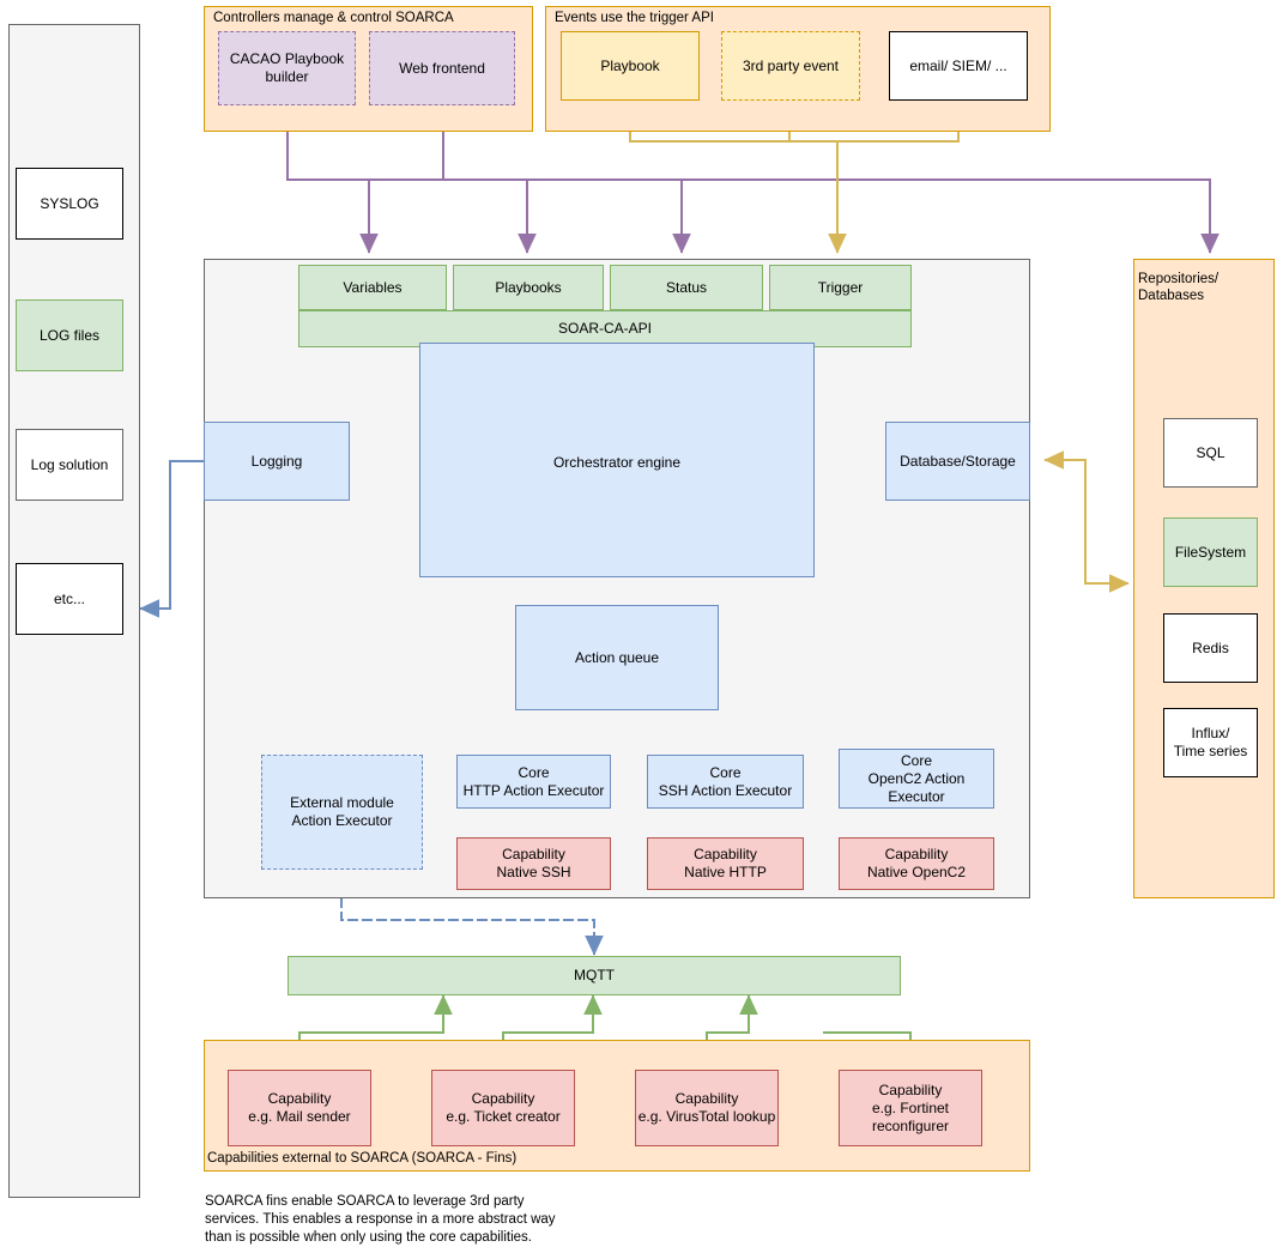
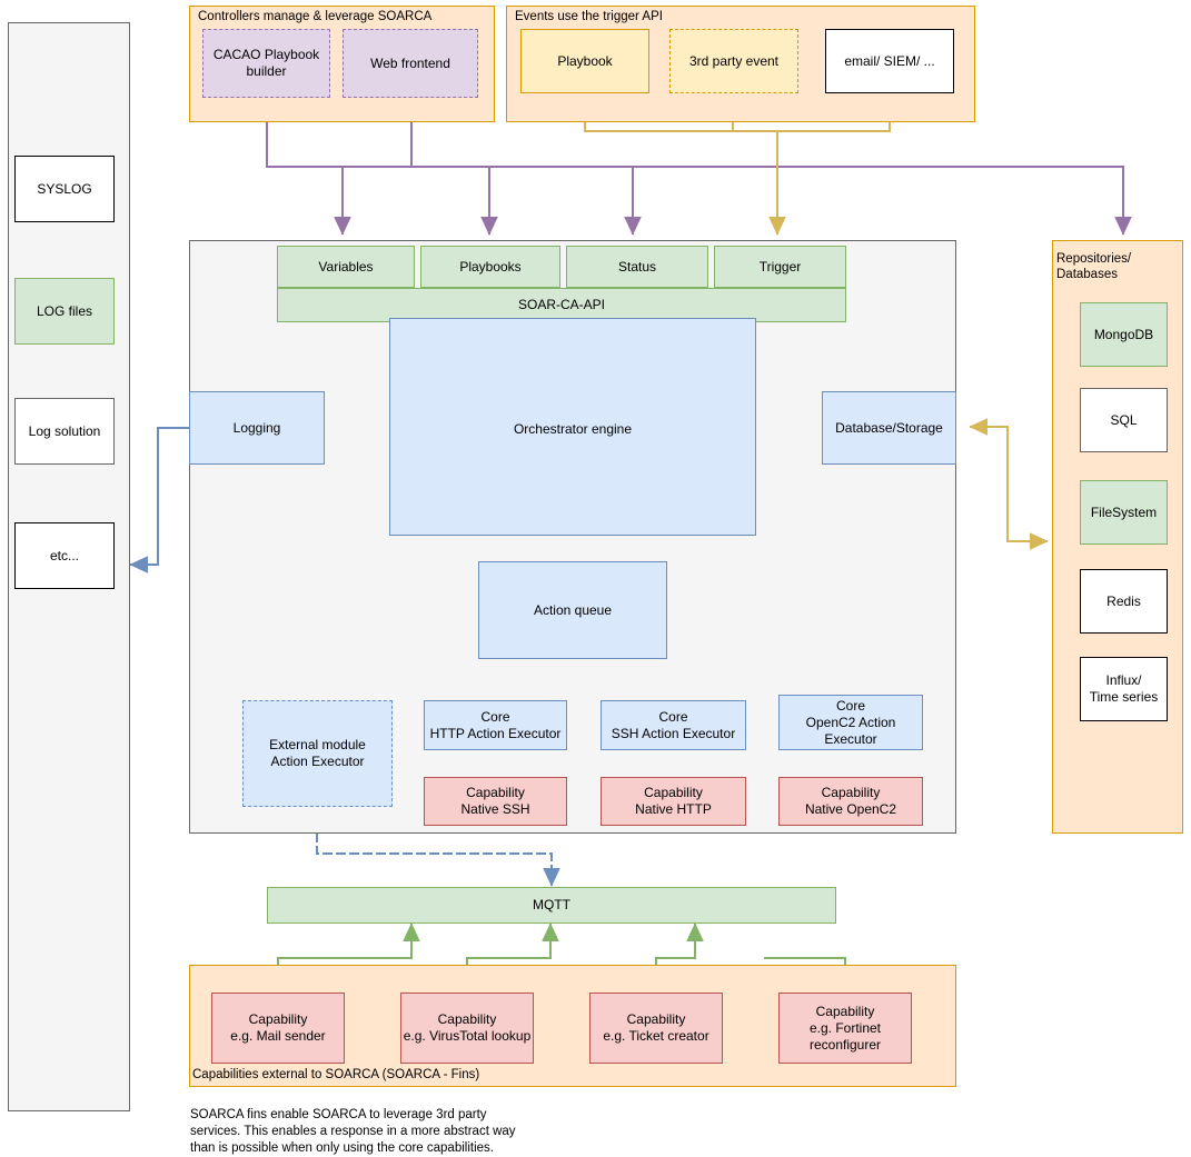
  SYSLOG
  LOG files
  Log solution
  etc...
- Controllers manage & control SOARCA
+ Controllers manage & leverage SOARCA
  CACAO Playbook builder
  Web frontend
  Events use the trigger API
  Playbook
  3rd party event
  email/ SIEM/ ...
  Variables
  Playbooks
  Status
  Trigger
  SOAR-CA-API
  Orchestrator engine
  Logging
  Database/Storage
  Action queue
  External module
  Action Executor
  Core
  HTTP Action Executor
  Core
  SSH Action Executor
  Core
  OpenC2 Action
  Executor
  Capability
  Native SSH
  Capability
  Native HTTP
  Capability
  Native OpenC2
  Repositories/
  Databases
+ MongoDB
  SQL
  FileSystem
  Redis
  Influx/
  Time series
  MQTT
  Capabilities external to SOARCA (SOARCA - Fins)
  Capability
  e.g. Mail sender
  Capability
- e.g. Ticket creator
+ e.g. VirusTotal lookup
  Capability
- e.g. VirusTotal lookup
+ e.g. Ticket creator
  Capability
  e.g. Fortinet
  reconfigurer
  SOARCA fins enable SOARCA to leverage 3rd party
  services. This enables a response in a more abstract way
  than is possible when only using the core capabilities.
